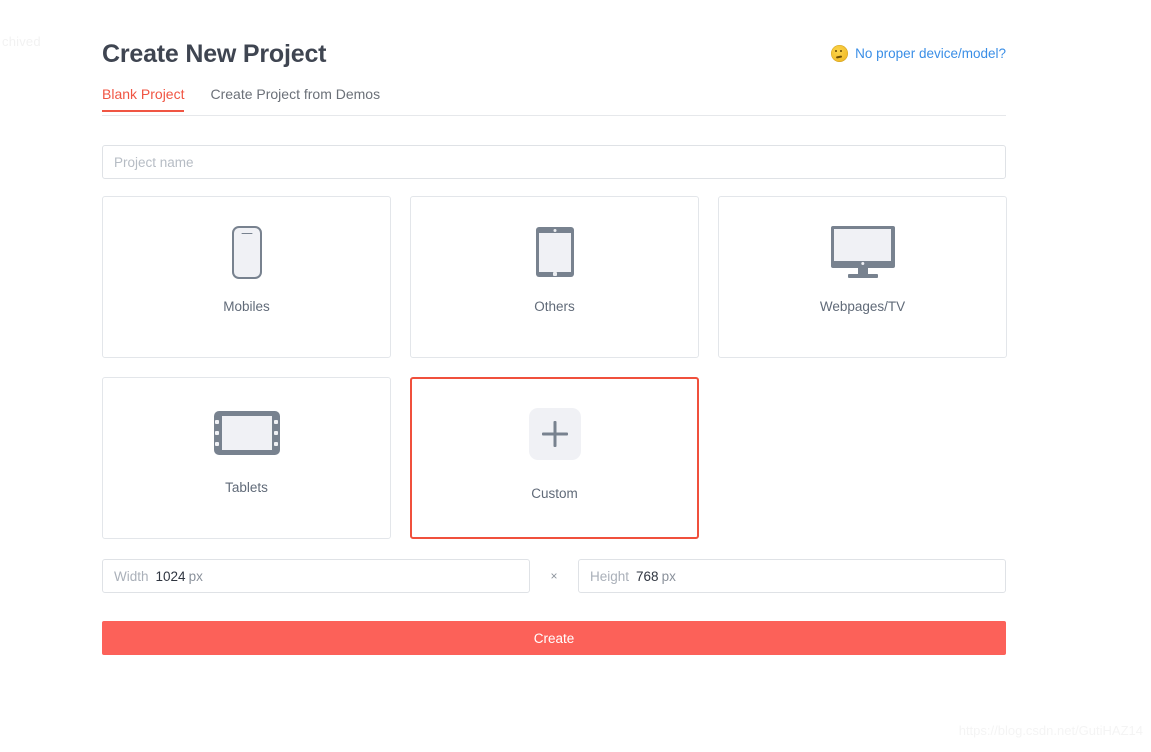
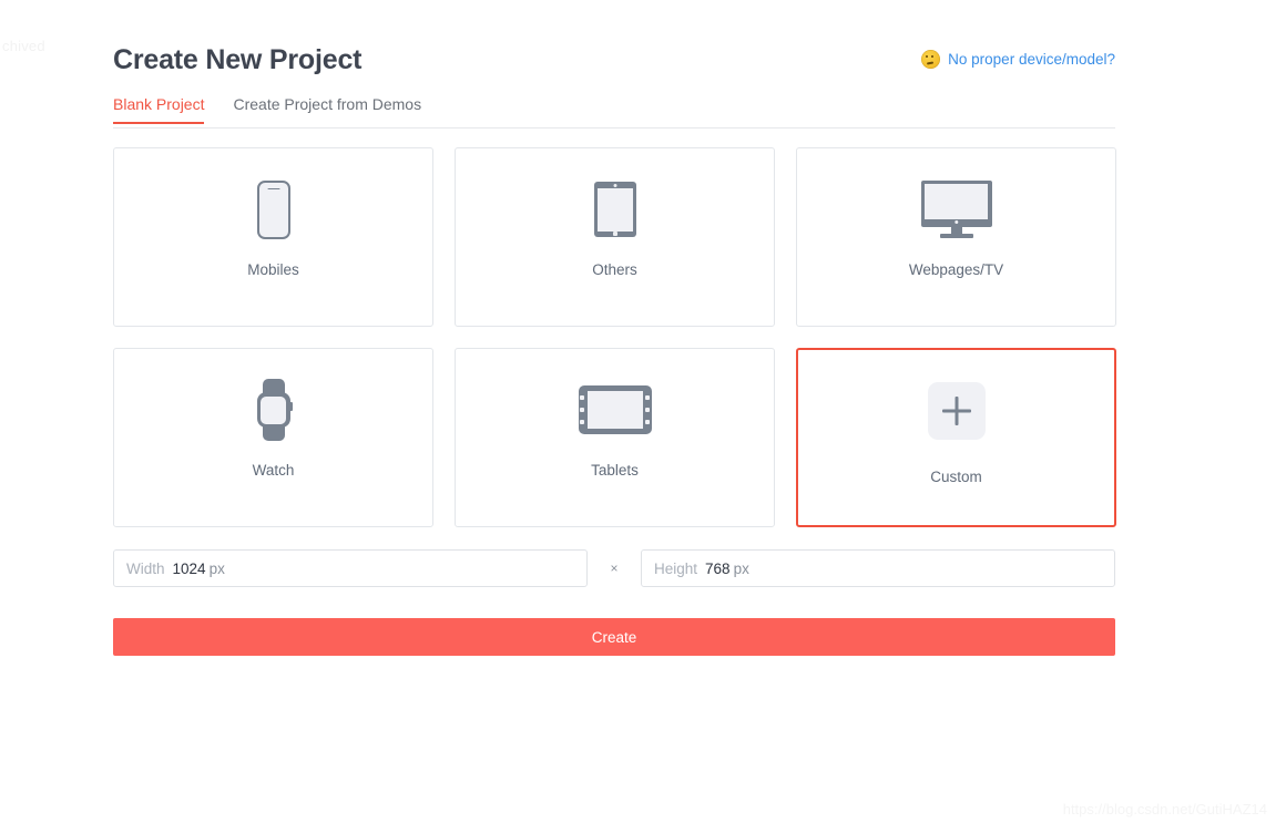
  Create New Project
  No proper device/model?
  Blank Project
  Create Project from Demos
- Project name
  Mobiles
  Others
  Webpages/TV
+ Watch
  Tablets
  Custom
  Width
  1024
  px
  ×
  Height
  768
  px
  Create
